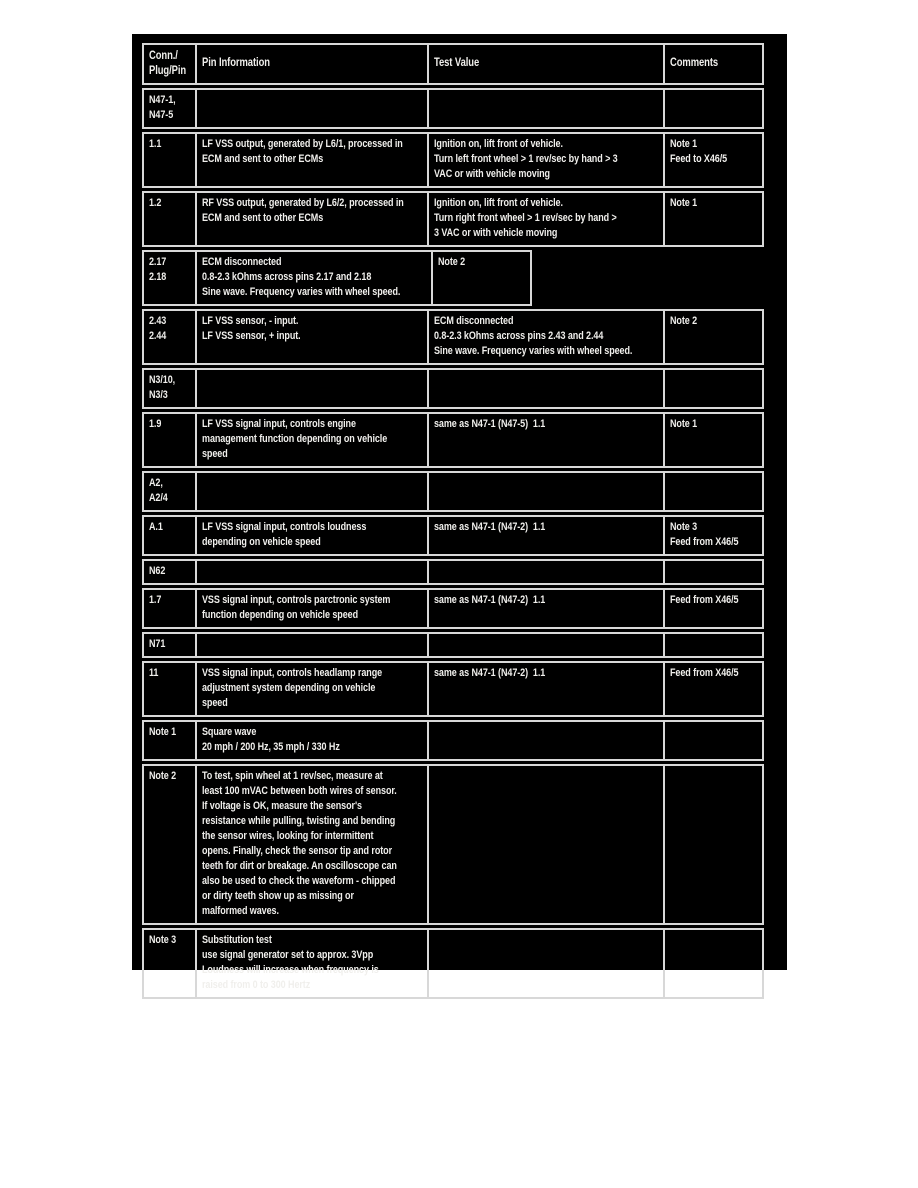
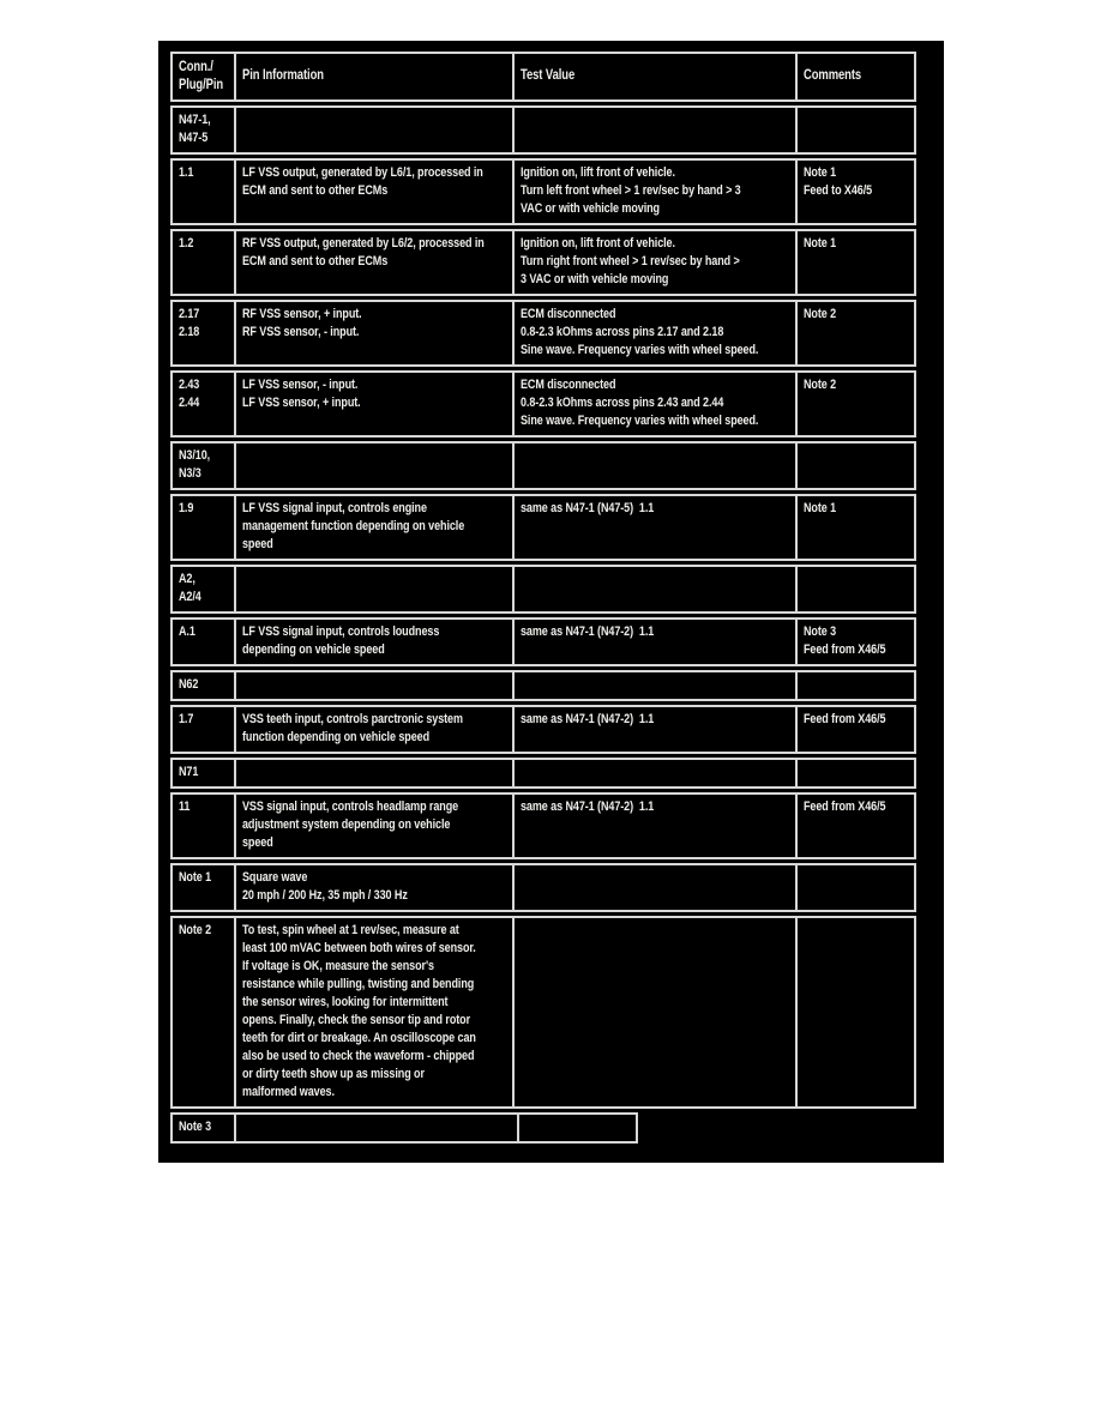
  Conn./
  Plug/Pin
  Pin Information
  Test Value
  Comments
  N47-1,
  N47-5
  1.1
  LF VSS output, generated by L6/1, processed in
  ECM and sent to other ECMs
  Ignition on, lift front of vehicle.
  Turn left front wheel > 1 rev/sec by hand > 3
  VAC or with vehicle moving
  Note 1
  Feed to X46/5
  1.2
  RF VSS output, generated by L6/2, processed in
  ECM and sent to other ECMs
  Ignition on, lift front of vehicle.
  Turn right front wheel > 1 rev/sec by hand >
  3 VAC or with vehicle moving
  Note 1
  2.17
  2.18
+ RF VSS sensor, + input.
+ RF VSS sensor, - input.
  ECM disconnected
  0.8-2.3 kOhms across pins 2.17 and 2.18
  Sine wave. Frequency varies with wheel speed.
  Note 2
  2.43
  2.44
  LF VSS sensor, - input.
  LF VSS sensor, + input.
  ECM disconnected
  0.8-2.3 kOhms across pins 2.43 and 2.44
  Sine wave. Frequency varies with wheel speed.
  Note 2
  N3/10,
  N3/3
  1.9
  LF VSS signal input, controls engine
  management function depending on vehicle
  speed
  same as N47-1 (N47-5) 1.1
  Note 1
  A2,
  A2/4
  A.1
  LF VSS signal input, controls loudness
  depending on vehicle speed
  same as N47-1 (N47-2) 1.1
  Note 3
  Feed from X46/5
  N62
  1.7
- VSS signal input, controls parctronic system
+ VSS teeth input, controls parctronic system
  function depending on vehicle speed
  same as N47-1 (N47-2) 1.1
  Feed from X46/5
  N71
  11
  VSS signal input, controls headlamp range
  adjustment system depending on vehicle
  speed
  same as N47-1 (N47-2) 1.1
  Feed from X46/5
  Note 1
  Square wave
  20 mph / 200 Hz, 35 mph / 330 Hz
  Note 2
  To test, spin wheel at 1 rev/sec, measure at
  least 100 mVAC between both wires of sensor.
  If voltage is OK, measure the sensor's
  resistance while pulling, twisting and bending
  the sensor wires, looking for intermittent
  opens. Finally, check the sensor tip and rotor
  teeth for dirt or breakage. An oscilloscope can
  also be used to check the waveform - chipped
  or dirty teeth show up as missing or
  malformed waves.
  Note 3
- Substitution test
- use signal generator set to approx. 3Vpp
- Loudness will increase when frequency is
